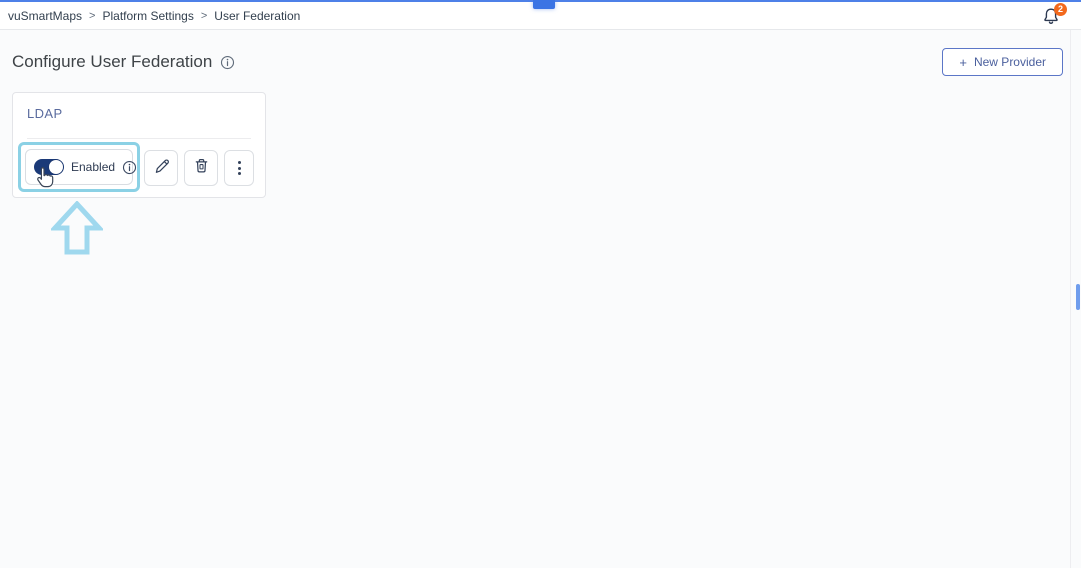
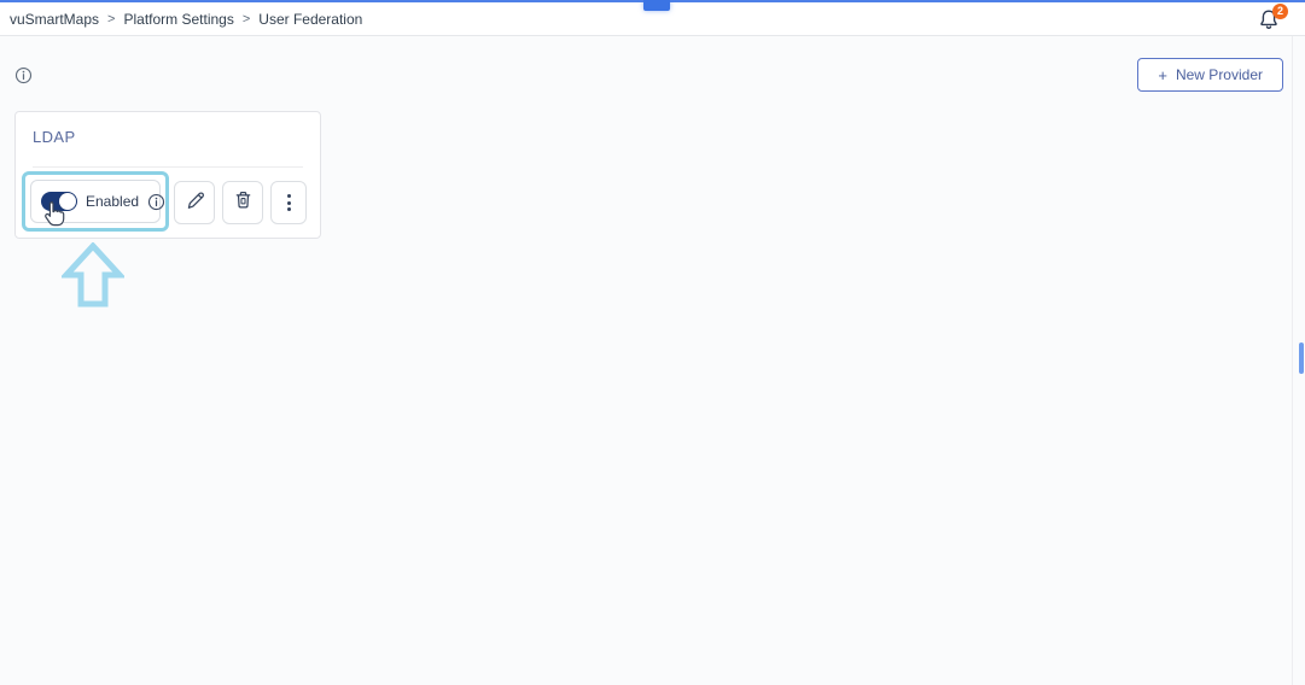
  vuSmartMaps
  >
  Platform Settings
  >
  User Federation
  2
- Configure User Federation
  +
  New Provider
  LDAP
  Enabled
